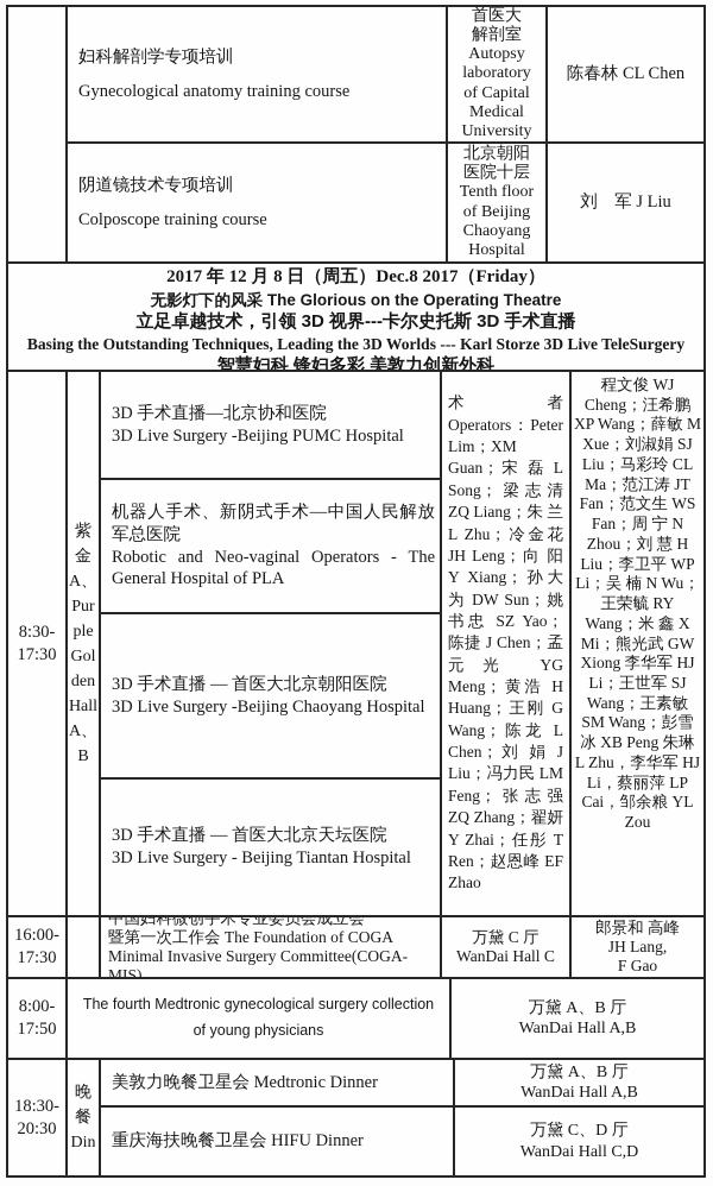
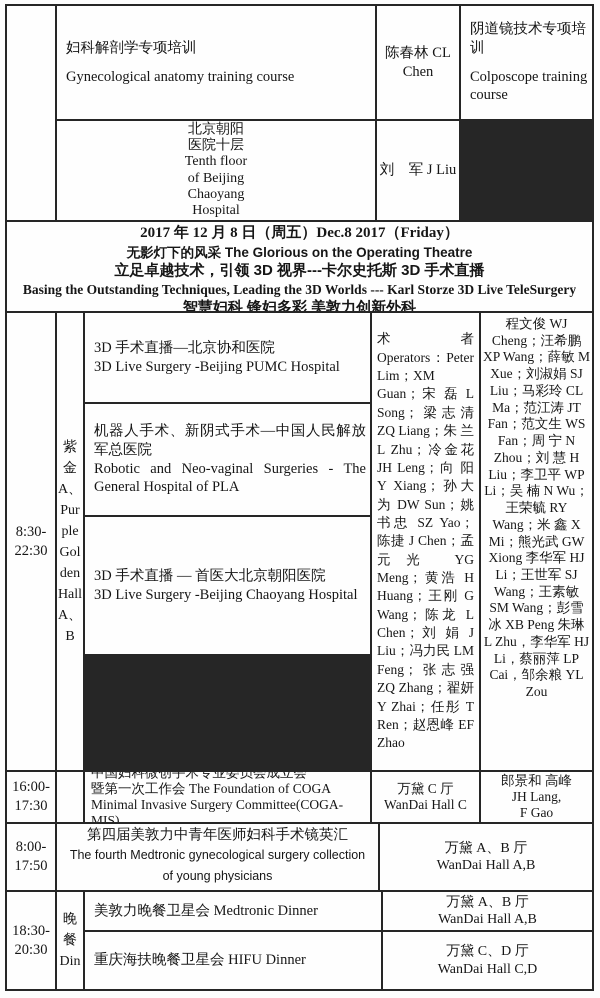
  妇科解剖学专项培训
  Gynecological anatomy training course
- 首医大
- 解剖室
- Autopsy
- laboratory
- of Capital
- Medical
- University
  陈春林 CL Chen
  阴道镜技术专项培训
  Colposcope training course
  北京朝阳
  医院十层
  Tenth floor
  of Beijing
  Chaoyang
  Hospital
  刘 军 J Liu
  2017 年 12 月 8 日（周五）Dec.8 2017（Friday）
  无影灯下的风采 The Glorious on the Operating Theatre
  立足卓越技术，引领 3D 视界---卡尔史托斯 3D 手术直播
  Basing the Outstanding Techniques, Leading the 3D Worlds --- Karl Storze 3D Live TeleSurgery
  智慧妇科 锋妇多彩 美敦力创新外科
- 8:30-17:30
+ 8:30-22:30
  紫金A、Purple Golden Hall A、B
  3D 手术直播—北京协和医院
  3D Live Surgery -Beijing PUMC Hospital
  术者 Operators：Peter Lim；XM Guan；宋 磊 L Song；梁志清 ZQ Liang；朱 兰 L Zhu；冷金花 JH Leng；向 阳 Y Xiang；孙大为 DW Sun；姚书忠 SZ Yao；陈捷 J Chen；孟元光 YG Meng；黄浩 H Huang；王刚 G Wang；陈龙 L Chen；刘 娟 J Liu；冯力民 LM Feng；张志强 ZQ Zhang；翟妍 Y Zhai；任彤 T Ren；赵恩峰 EF Zhao
  程文俊 WJ Cheng；汪希鹏 XP Wang；薛敏 M Xue；刘淑娟 SJ Liu；马彩玲 CL Ma；范江涛 JT Fan；范文生 WS Fan；周 宁 N Zhou；刘 慧 H Liu；李卫平 WP Li；吴 楠 N Wu；王荣毓 RY Wang；米 鑫 X Mi；熊光武 GW Xiong 李华军 HJ Li；王世军 SJ Wang；王素敏 SM Wang；彭雪冰 XB Peng 朱琳 L Zhu，李华军 HJ Li，蔡丽萍 LP Cai，邹余粮 YL Zou
  机器人手术、新阴式手术—中国人民解放军总医院
- Robotic and Neo-vaginal Operators - The General Hospital of PLA
+ Robotic and Neo-vaginal Surgeries - The General Hospital of PLA
  3D 手术直播 — 首医大北京朝阳医院
  3D Live Surgery -Beijing Chaoyang Hospital
- 3D 手术直播 — 首医大北京天坛医院
- 3D Live Surgery - Beijing Tiantan Hospital
  16:00-17:30
  中国妇科微创手术专业委员会成立会
  暨第一次工作会 The Foundation of COGA
  Minimal Invasive Surgery Committee(COGA-MIS)
  万黛 C 厅
  WanDai Hall C
  郎景和 高峰
  JH Lang,
  F Gao
  8:00-17:50
+ 第四届美敦力中青年医师妇科手术镜英汇
  The fourth Medtronic gynecological surgery collection
  of young physicians
  万黛 A、B 厅
  WanDai Hall A,B
  18:30-20:30
  晚餐Din
  美敦力晚餐卫星会 Medtronic Dinner
  万黛 A、B 厅
  WanDai Hall A,B
  重庆海扶晚餐卫星会 HIFU Dinner
  万黛 C、D 厅
  WanDai Hall C,D
